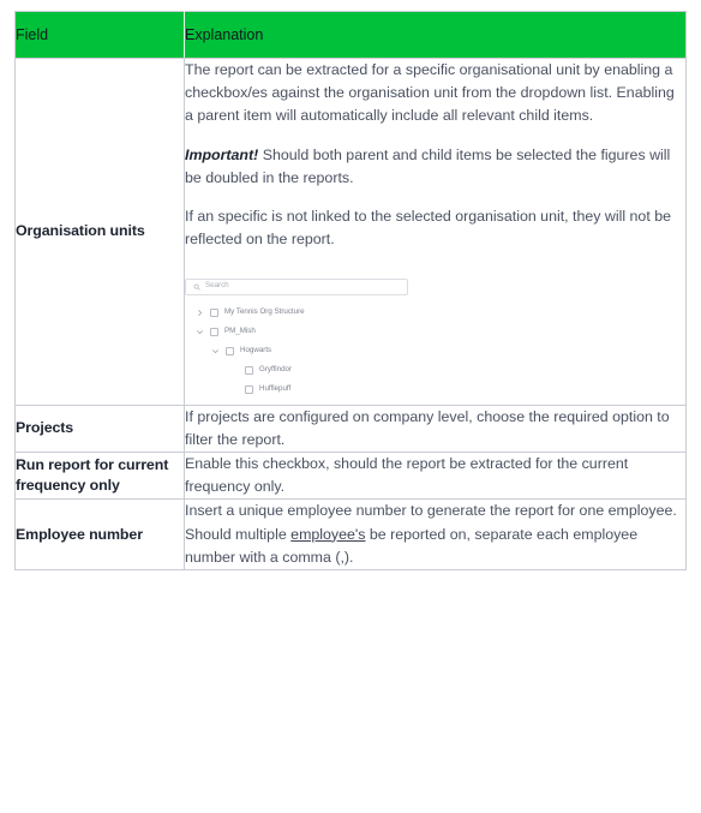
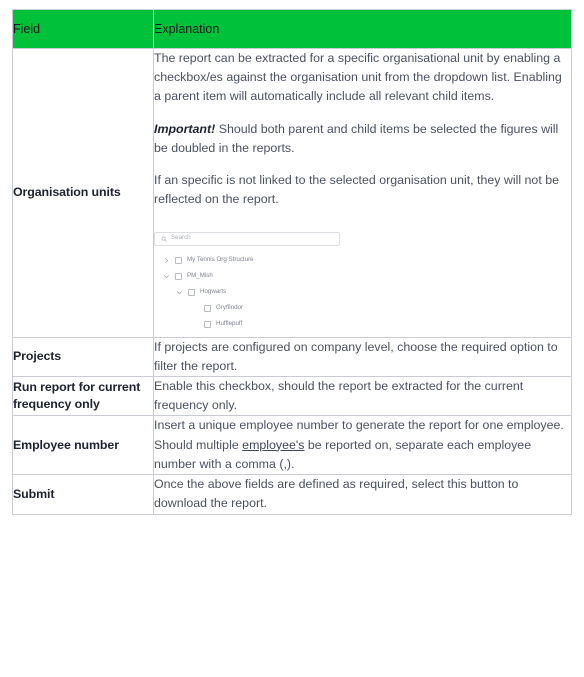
  Field	Explanation
  Organisation units	The report can be extracted for a specific organisational unit by enabling a checkbox/es against the organisation unit from the dropdown list. Enabling a parent item will automatically include all relevant child items. Important! Should both parent and child items be selected the figures will be doubled in the reports. If an specific is not linked to the selected organisation unit, they will not be reflected on the report.
  Projects	If projects are configured on company level, choose the required option to filter the report.
  Run report for current frequency only	Enable this checkbox, should the report be extracted for the current frequency only.
  Employee number	Insert a unique employee number to generate the report for one employee. Should multiple employee's be reported on, separate each employee number with a comma (,).
+ Submit	Once the above fields are defined as required, select this button to download the report.
